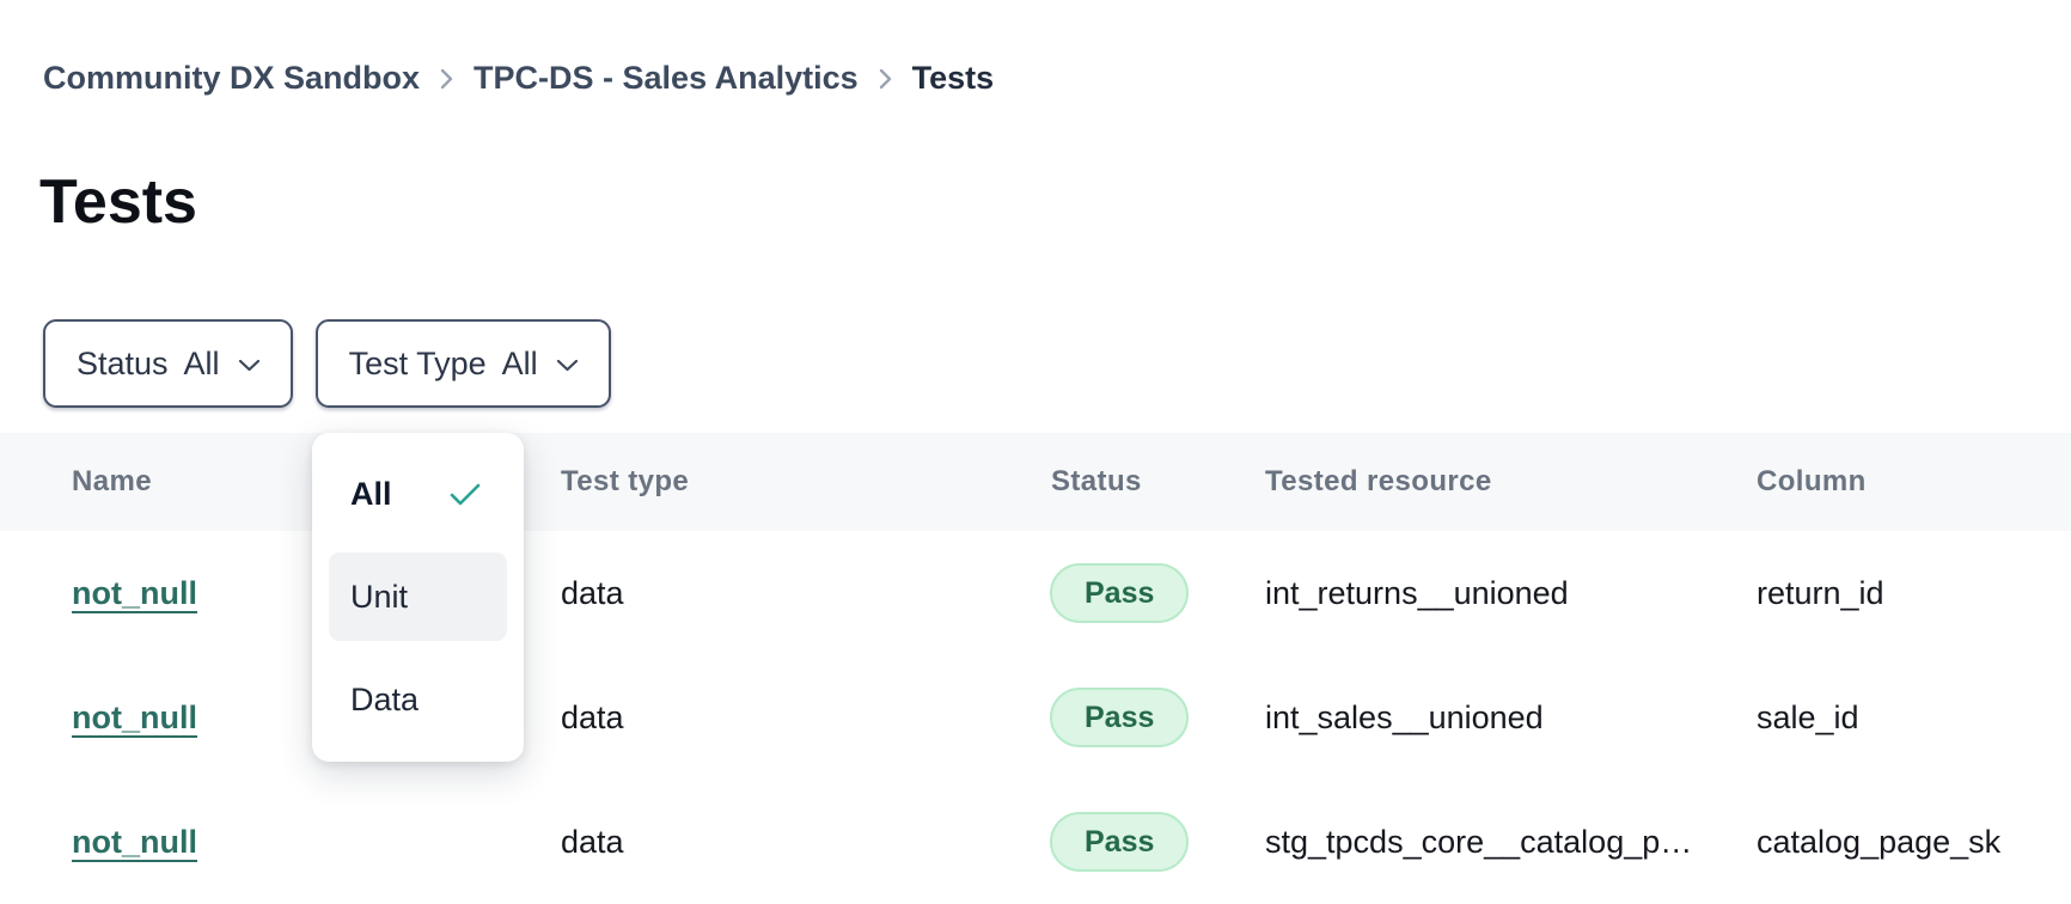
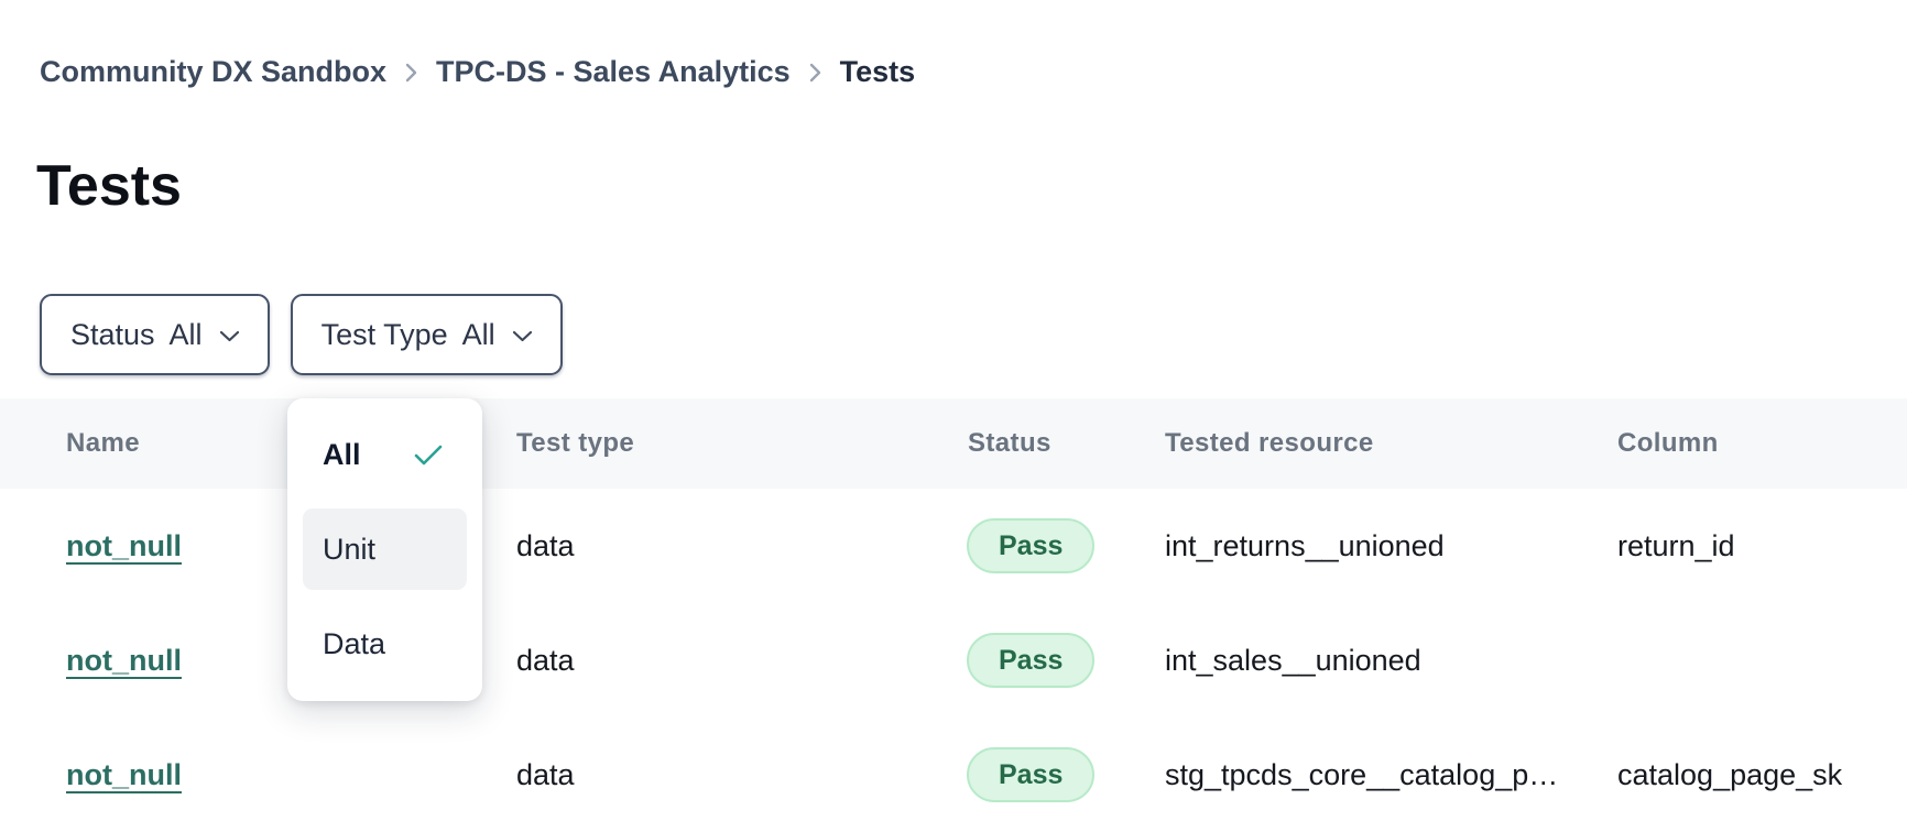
  Community DX Sandbox
  TPC-DS - Sales Analytics
  Tests
  Tests
  Status
  All
  Test Type
  All
  Name
  Test type
  Status
  Tested resource
  Column
  not_null
  data
  Pass
  int_returns__unioned
  return_id
  not_null
  data
  Pass
  int_sales__unioned
- sale_id
  not_null
  data
  Pass
  stg_tpcds_core__catalog_p…
  catalog_page_sk
  All
  Unit
  Data
